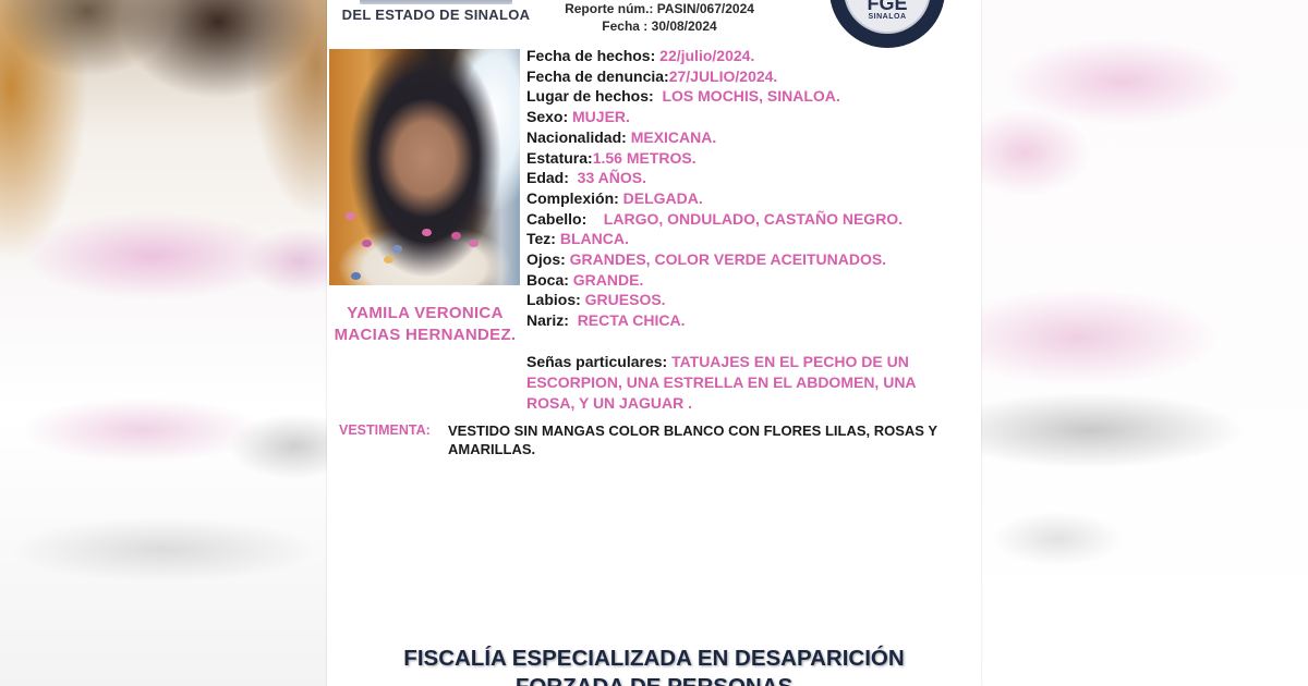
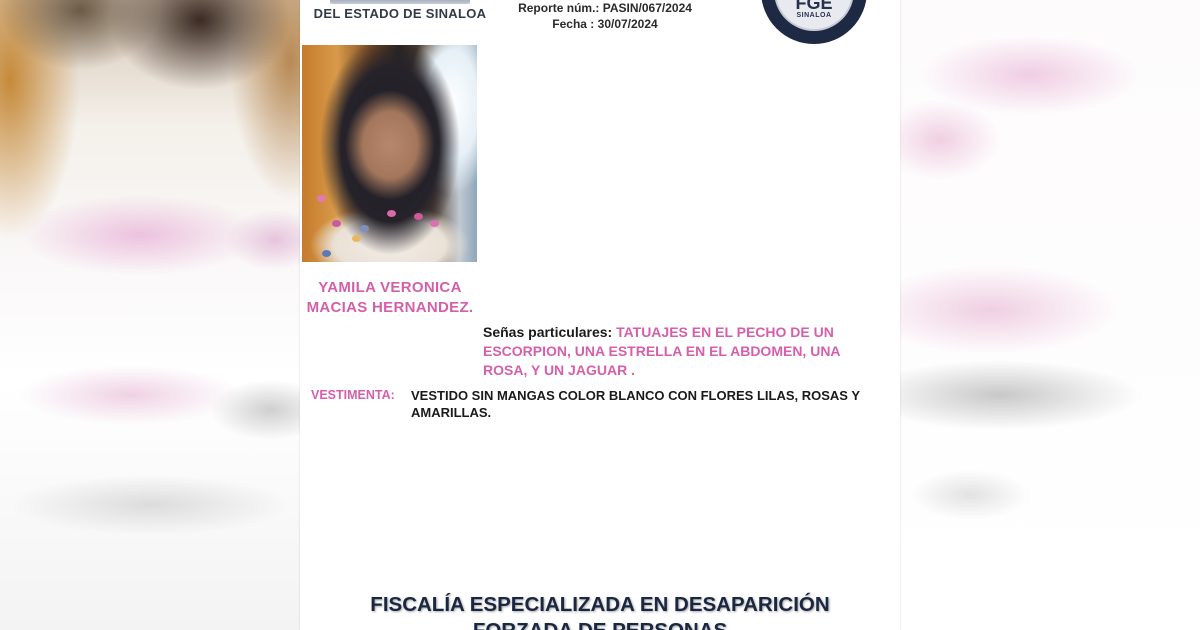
  DEL ESTADO DE SINALOA
  Reporte núm.: PASIN/067/2024
- Fecha : 30/08/2024
+ Fecha : 30/07/2024
  FGE
  YAMILA VERONICA
  MACIAS HERNANDEZ.
- Fecha de hechos: 22/julio/2024.
- Fecha de denuncia:27/JULIO/2024.
- Lugar de hechos: LOS MOCHIS, SINALOA.
- Sexo: MUJER.
- Nacionalidad: MEXICANA.
- Estatura:1.56 METROS.
- Edad: 33 AÑOS.
- Complexión: DELGADA.
- Cabello: LARGO, ONDULADO, CASTAÑO NEGRO.
- Tez: BLANCA.
- Ojos: GRANDES, COLOR VERDE ACEITUNADOS.
- Boca: GRANDE.
- Labios: GRUESOS.
- Nariz: RECTA CHICA.
  Señas particulares: TATUAJES EN EL PECHO DE UN ESCORPION, UNA ESTRELLA EN EL ABDOMEN, UNA ROSA, Y UN JAGUAR .
  VESTIMENTA:
  VESTIDO SIN MANGAS COLOR BLANCO CON FLORES LILAS, ROSAS Y AMARILLAS.
  FISCALÍA ESPECIALIZADA EN DESAPARICIÓN
